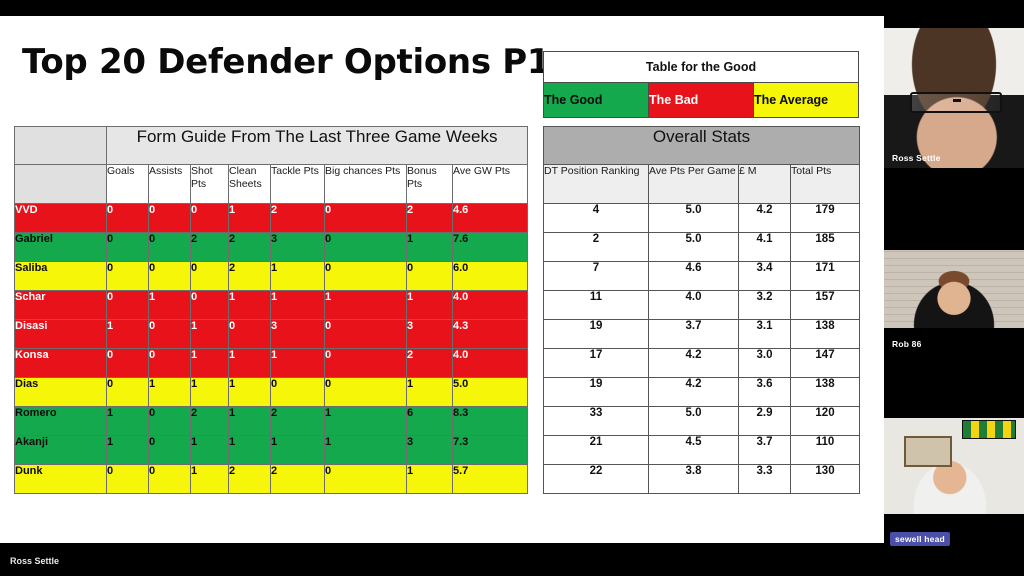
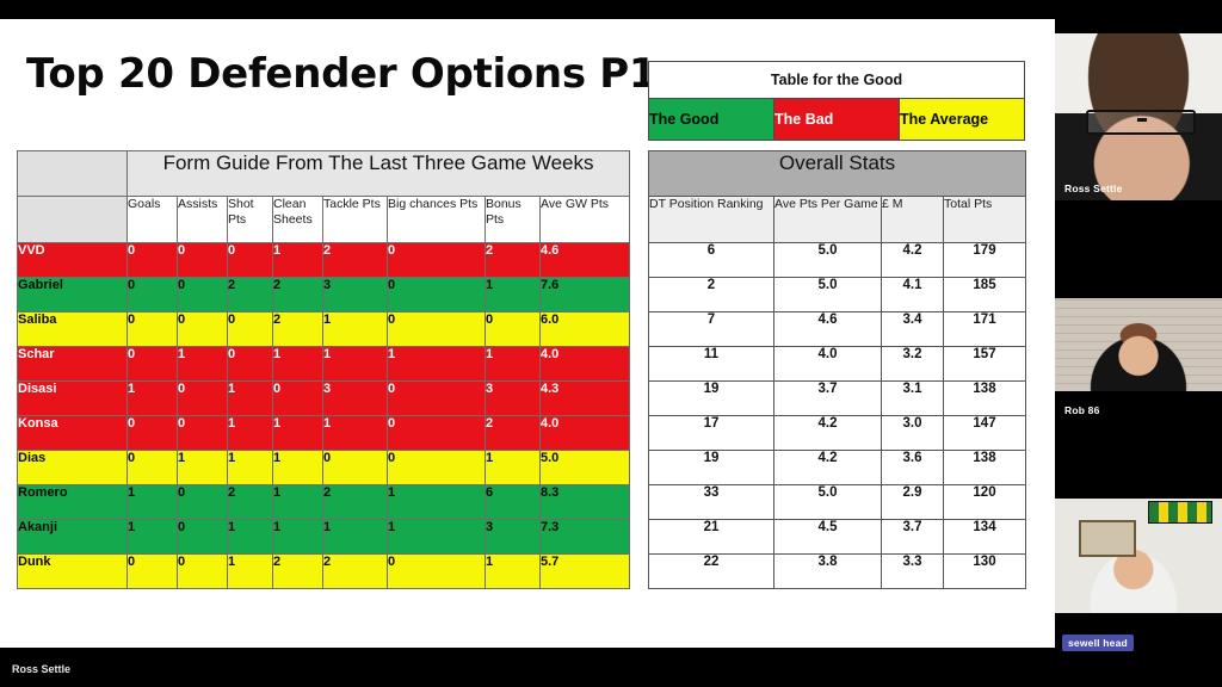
  Top 20 Defender Options P1
  	Form Guide From The Last Three Game Weeks
  	Goals	Assists	Shot Pts	Clean Sheets	Tackle Pts	Big chances Pts	Bonus Pts	Ave GW Pts
  VVD	0	0	0	1	2	0	2	4.6
  Gabriel	0	0	2	2	3	0	1	7.6
  Saliba	0	0	0	2	1	0	0	6.0
  Schar	0	1	0	1	1	1	1	4.0
  Disasi	1	0	1	0	3	0	3	4.3
  Konsa	0	0	1	1	1	0	2	4.0
  Dias	0	1	1	1	0	0	1	5.0
  Romero	1	0	2	1	2	1	6	8.3
  Akanji	1	0	1	1	1	1	3	7.3
  Dunk	0	0	1	2	2	0	1	5.7
  Table for the Good
  The Good	The Bad	The Average
  Overall Stats
  DT Position Ranking	Ave Pts Per Game	£ M	Total Pts
- 4	5.0	4.2	179
+ 6	5.0	4.2	179
  2	5.0	4.1	185
  7	4.6	3.4	171
  11	4.0	3.2	157
  19	3.7	3.1	138
  17	4.2	3.0	147
  19	4.2	3.6	138
  33	5.0	2.9	120
- 21	4.5	3.7	110
+ 21	4.5	3.7	134
  22	3.8	3.3	130
  Ross Settle
  Rob 86
  sewell head
  Ross Settle
